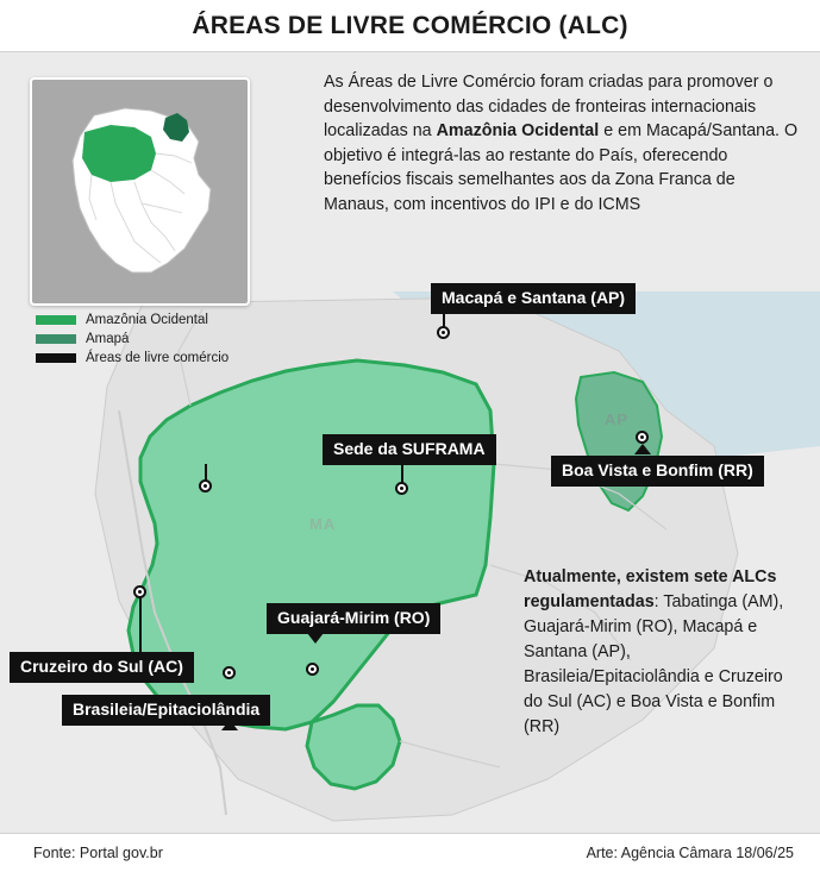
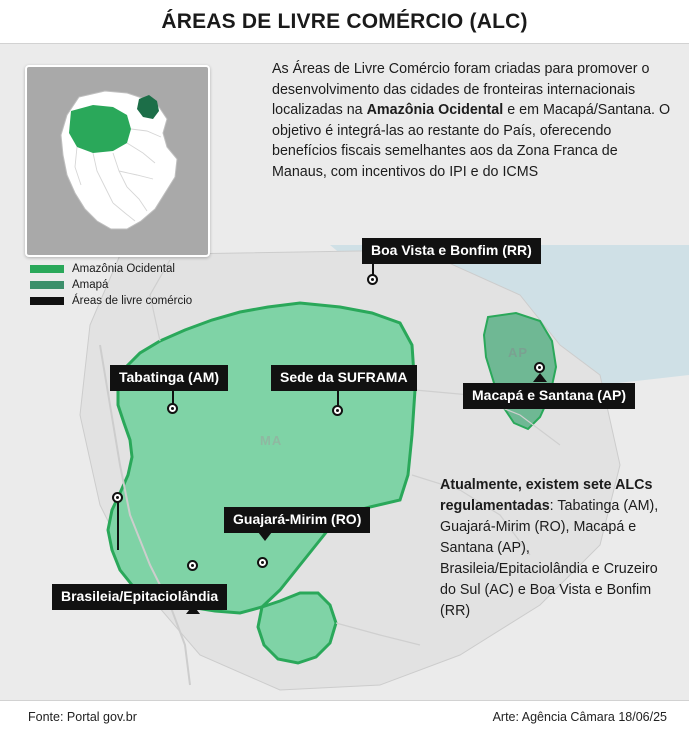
  ÁREAS DE LIVRE COMÉRCIO (ALC)
  MA
  As Áreas de Livre Comércio foram criadas para promover o desenvolvimento das cidades de fronteiras internacionais localizadas na Amazônia Ocidental e em Macapá/Santana. O objetivo é integrá-las ao restante do País, oferecendo benefícios fiscais semelhantes aos da Zona Franca de Manaus, com incentivos do IPI e do ICMS
  Amazônia Ocidental
  Amapá
  Áreas de livre comércio
- Macapá e Santana (AP)
+ Boa Vista e Bonfim (RR)
  Sede da SUFRAMA
+ Tabatinga (AM)
- Boa Vista e Bonfim (RR)
+ Macapá e Santana (AP)
- Cruzeiro do Sul (AC)
  Guajará-Mirim (RO)
  Brasileia/Epitaciolândia
  Atualmente, existem sete ALCs regulamentadas: Tabatinga (AM), Guajará-Mirim (RO), Macapá e Santana (AP), Brasileia/Epitaciolândia e Cruzeiro do Sul (AC) e Boa Vista e Bonfim (RR)
  Fonte: Portal gov.br
  Arte: Agência Câmara 18/06/25
